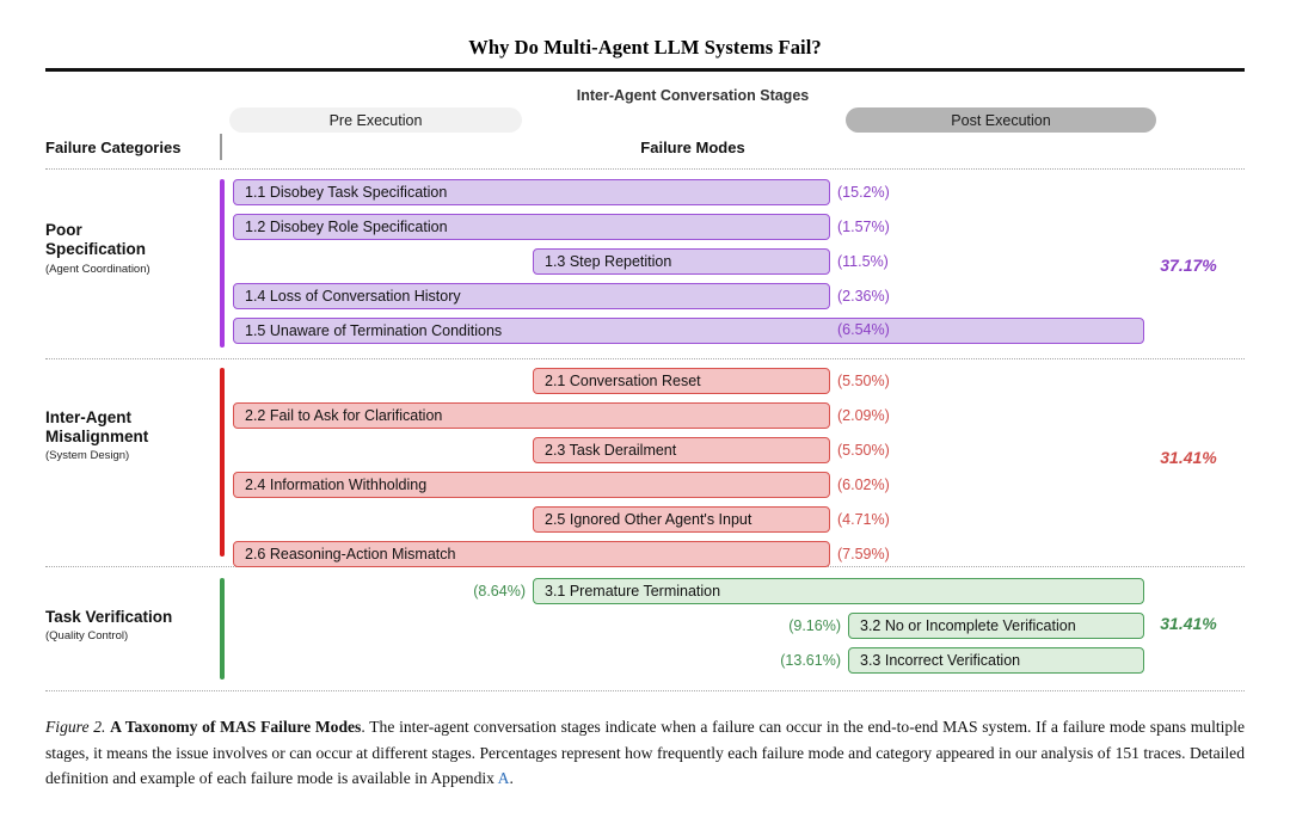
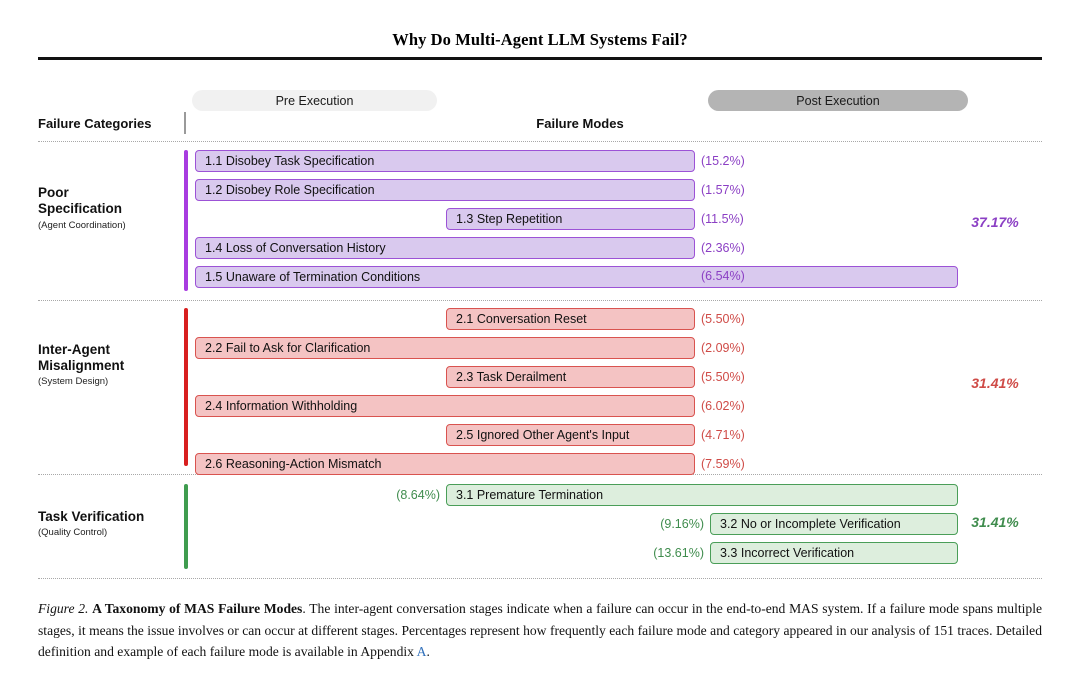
  Why Do Multi-Agent LLM Systems Fail?
- Inter-Agent Conversation Stages
  Pre Execution
  Post Execution
  Failure Categories
  Failure Modes
  Poor
  Specification
  (Agent Coordination)
  37.17%
  1.1 Disobey Task Specification
  (15.2%)
  1.2 Disobey Role Specification
  (1.57%)
  1.3 Step Repetition
  (11.5%)
  1.4 Loss of Conversation History
  (2.36%)
  1.5 Unaware of Termination Conditions
  (6.54%)
  Inter-Agent
  Misalignment
  (System Design)
  31.41%
  2.1 Conversation Reset
  (5.50%)
  2.2 Fail to Ask for Clarification
  (2.09%)
  2.3 Task Derailment
  (5.50%)
  2.4 Information Withholding
  (6.02%)
  2.5 Ignored Other Agent's Input
  (4.71%)
  2.6 Reasoning-Action Mismatch
  (7.59%)
  Task Verification
  (Quality Control)
  31.41%
  3.1 Premature Termination
  (8.64%)
  3.2 No or Incomplete Verification
  (9.16%)
  3.3 Incorrect Verification
  (13.61%)
  Figure 2. A Taxonomy of MAS Failure Modes. The inter-agent conversation stages indicate when a failure can occur in the end-to-end MAS system. If a failure mode spans multiple stages, it means the issue involves or can occur at different stages. Percentages represent how frequently each failure mode and category appeared in our analysis of 151 traces. Detailed definition and example of each failure mode is available in Appendix A.
